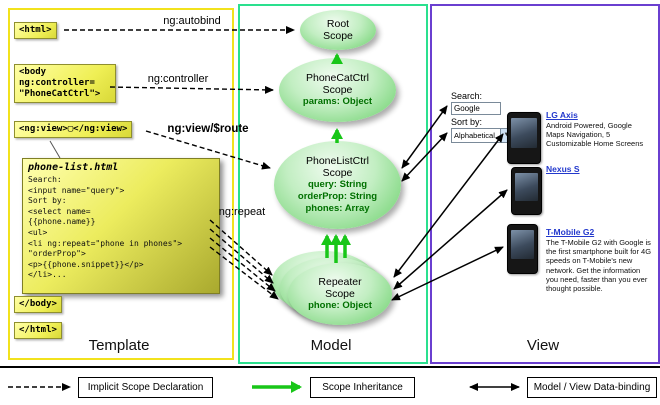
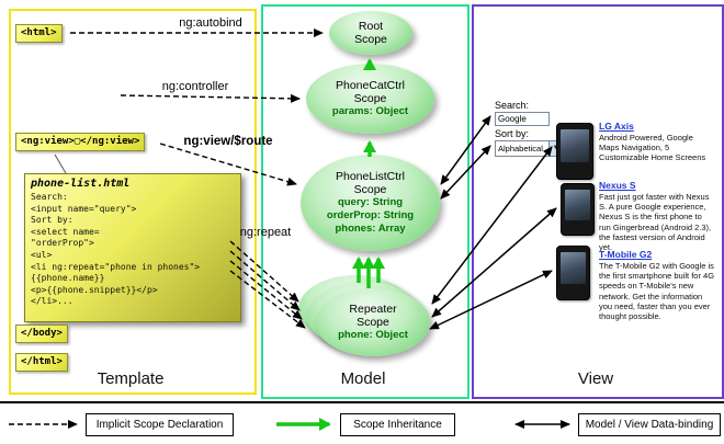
  <html>
- <body
- ng:controller=
- "PhoneCatCtrl">
  <ng:view>▢</ng:view>
  phone-list.html
  Search:
  <input name="query">
  Sort by:
  <select name=
- {{phone.name}}
+ "orderProp">
  <ul>
  <li ng:repeat="phone in phones">
- "orderProp">
+ {{phone.name}}
  <p>{{phone.snippet}}</p>
  </li>...
  </body>
  </html>
  Root
  Scope
  PhoneCatCtrl
  Scope
  params: Object
  PhoneListCtrl
  Scope
  query: String
  orderProp: String
  phones: Array
  Repeater
  Scope
  phone: Object
  ng:autobind
  ng:controller
  ng:view/$route
  ng:repeat
  Search:
  Google
  Sort by:
  Alphabetical
  LG Axis
  Android Powered, Google Maps Navigation, 5 Customizable Home Screens
  Nexus S
+ Fast just got faster with Nexus S. A pure Google experience, Nexus S is the first phone to run Gingerbread (Android 2.3), the fastest version of Android yet.
  T-Mobile G2
  The T-Mobile G2 with Google is the first smartphone built for 4G speeds on T-Mobile's new network. Get the information you need, faster than you ever thought possible.
  Template
  Model
  View
  Implicit Scope Declaration
  Scope Inheritance
  Model / View Data-binding
